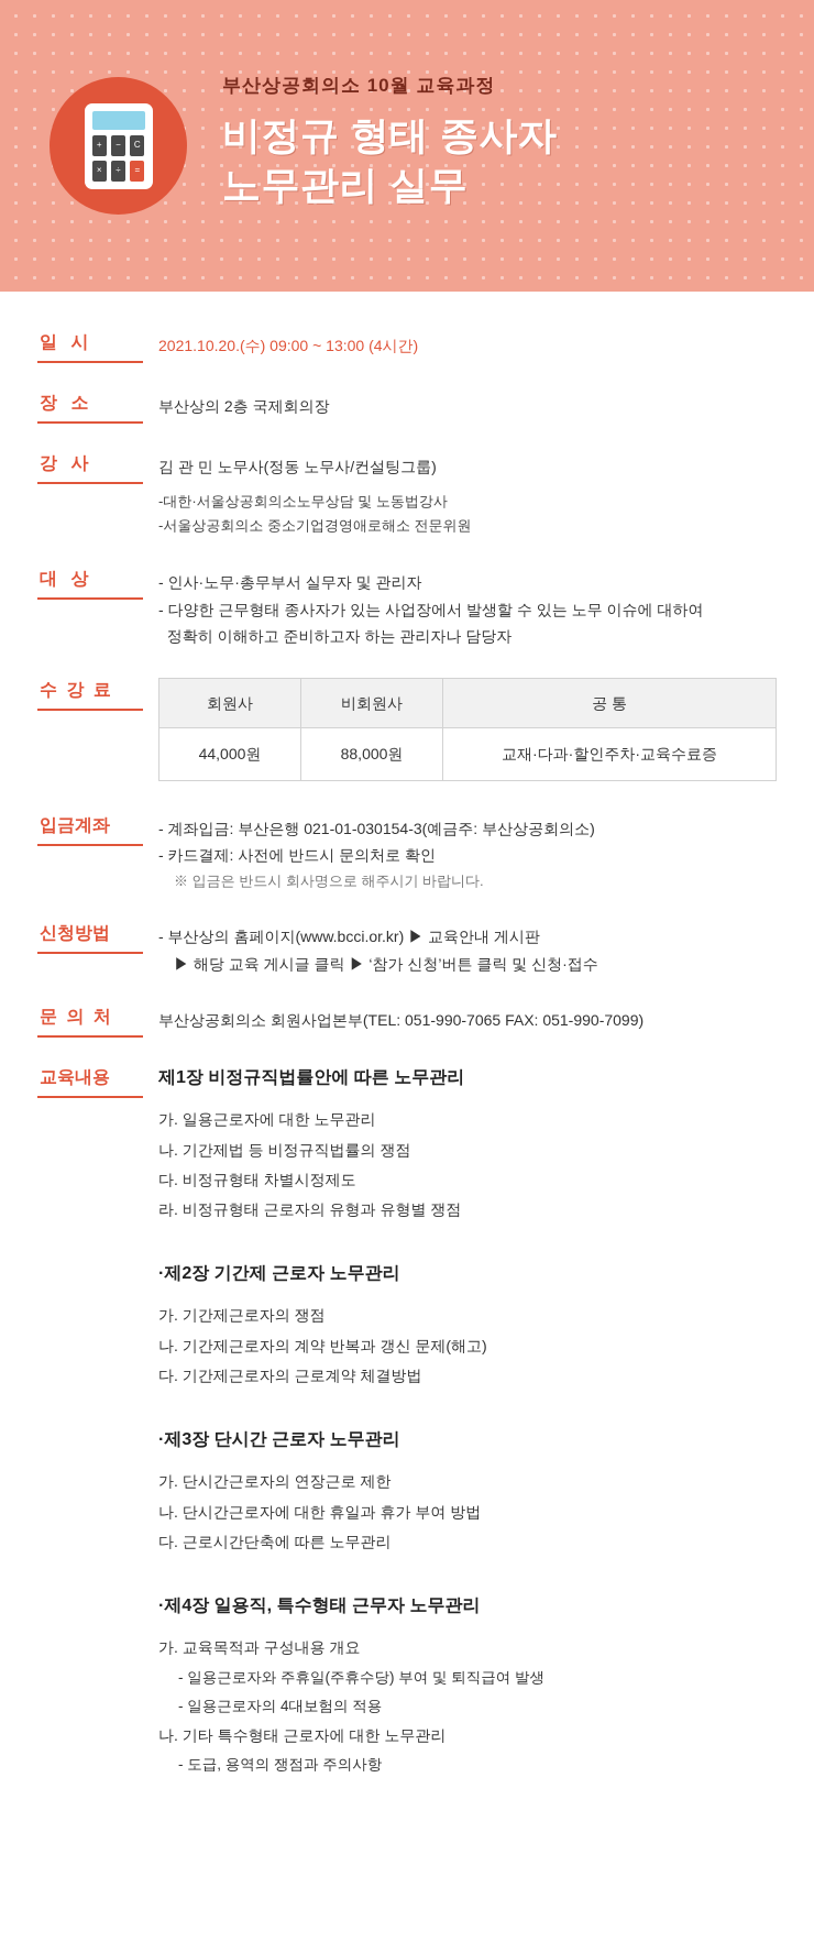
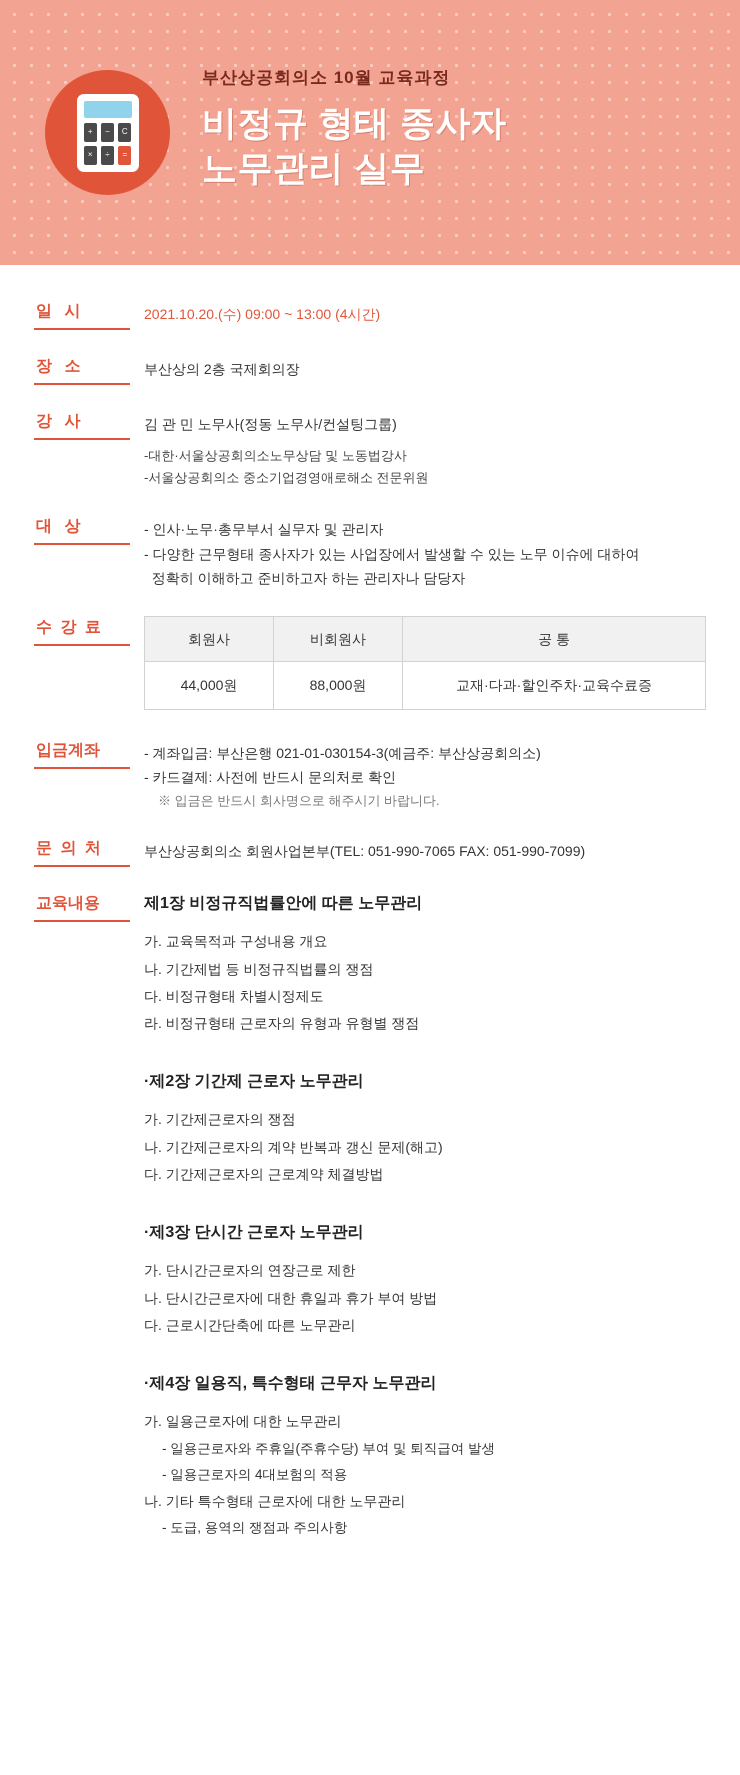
  +
  −
  C
  ×
  ÷
  =
  부산상공회의소 10월 교육과정
  비정규 형태 종사자
  노무관리 실무
  일 시
  2021.10.20.(수) 09:00 ~ 13:00 (4시간)
  장 소
  부산상의 2층 국제회의장
  강 사
  김 관 민 노무사(정동 노무사/컨설팅그룹)
  -대한·서울상공회의소노무상담 및 노동법강사
  -서울상공회의소 중소기업경영애로해소 전문위원
  대 상
  - 인사·노무·총무부서 실무자 및 관리자
  - 다양한 근무형태 종사자가 있는 사업장에서 발생할 수 있는 노무 이슈에 대하여
  정확히 이해하고 준비하고자 하는 관리자나 담당자
  수 강 료
  회원사	비회원사	공 통
  44,000원	88,000원	교재·다과·할인주차·교육수료증
  입금계좌
  - 계좌입금: 부산은행 021-01-030154-3(예금주: 부산상공회의소)
  - 카드결제: 사전에 반드시 문의처로 확인
  ※ 입금은 반드시 회사명으로 해주시기 바랍니다.
- 신청방법
- - 부산상의 홈페이지(www.bcci.or.kr) ▶ 교육안내 게시판
- ▶ 해당 교육 게시글 클릭 ▶ ‘참가 신청’버튼 클릭 및 신청·접수
  문 의 처
  부산상공회의소 회원사업본부(TEL: 051-990-7065 FAX: 051-990-7099)
  교육내용
  제1장 비정규직법률안에 따른 노무관리
- 가. 일용근로자에 대한 노무관리
+ 가. 교육목적과 구성내용 개요
  나. 기간제법 등 비정규직법률의 쟁점
  다. 비정규형태 차별시정제도
  라. 비정규형태 근로자의 유형과 유형별 쟁점
  ·제2장 기간제 근로자 노무관리
  가. 기간제근로자의 쟁점
  나. 기간제근로자의 계약 반복과 갱신 문제(해고)
  다. 기간제근로자의 근로계약 체결방법
  ·제3장 단시간 근로자 노무관리
  가. 단시간근로자의 연장근로 제한
  나. 단시간근로자에 대한 휴일과 휴가 부여 방법
  다. 근로시간단축에 따른 노무관리
  ·제4장 일용직, 특수형태 근무자 노무관리
- 가. 교육목적과 구성내용 개요
+ 가. 일용근로자에 대한 노무관리
  - 일용근로자와 주휴일(주휴수당) 부여 및 퇴직급여 발생
  - 일용근로자의 4대보험의 적용
  나. 기타 특수형태 근로자에 대한 노무관리
  - 도급, 용역의 쟁점과 주의사항
